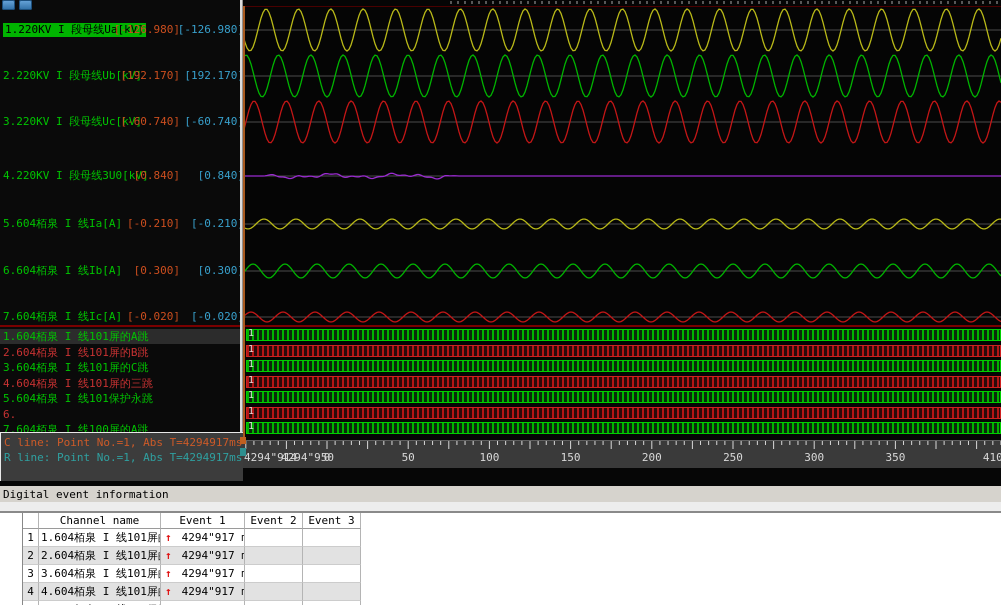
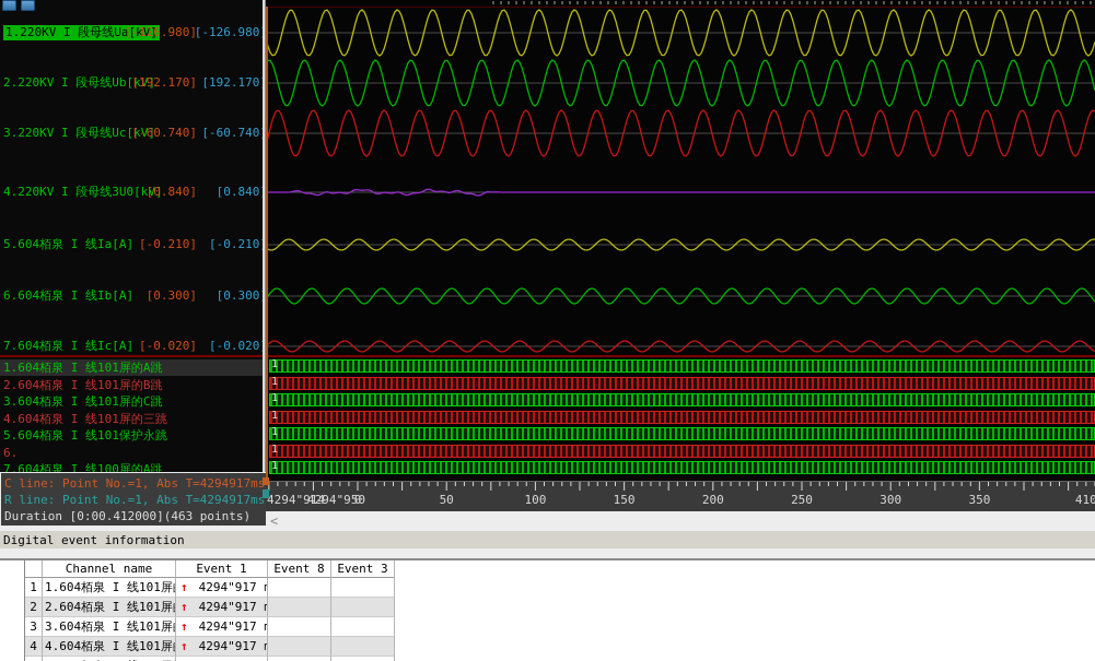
+ <
  Digital event information
  Channel name
  Event 1
- Event 2
+ Event 8
  Event 3
  1
  1.604栢泉 I 线101屏
  ↑
  4294"917
  2
  2.604栢泉 I 线101屏
  ↑
  4294"917
  3
  3.604栢泉 I 线101屏
  ↑
  4294"917
  4
  4.604栢泉 I 线101屏
  ↑
  4294"917
  1
  1
  1
  1
  1
  1
  1
  4294"914
  4294"950
  0
  50
  100
  150
  200
  250
  300
  350
  410
  1.220KV I 段母线Ua[kV]
  [-126.980]
  [-126.980
  2.220KV I 段母线Ub[kV]
  [192.170]
  [192.170
  3.220KV I 段母线Uc[kV]
  [-60.740]
  [-60.740
  4.220KV I 段母线3U0[kV]
  [0.840]
  [0.840
  5.604栢泉 I 线Ia[A]
  [-0.210]
  [-0.210
  6.604栢泉 I 线Ib[A]
  [0.300]
  [0.300
  7.604栢泉 I 线Ic[A]
  [-0.020]
  [-0.020
  1.604栢泉 I 线101屏的A跳
  2.604栢泉 I 线101屏的B跳
  3.604栢泉 I 线101屏的C跳
  4.604栢泉 I 线101屏的三跳
  5.604栢泉 I 线101保护永跳
  6.
  7.604栢泉 I 线100屏的A跳
  C line: Point No.=1, Abs T=4294917m
  R line: Point No.=1, Abs T=4294917ms
+ Duration [0:00.412000](463 points)
